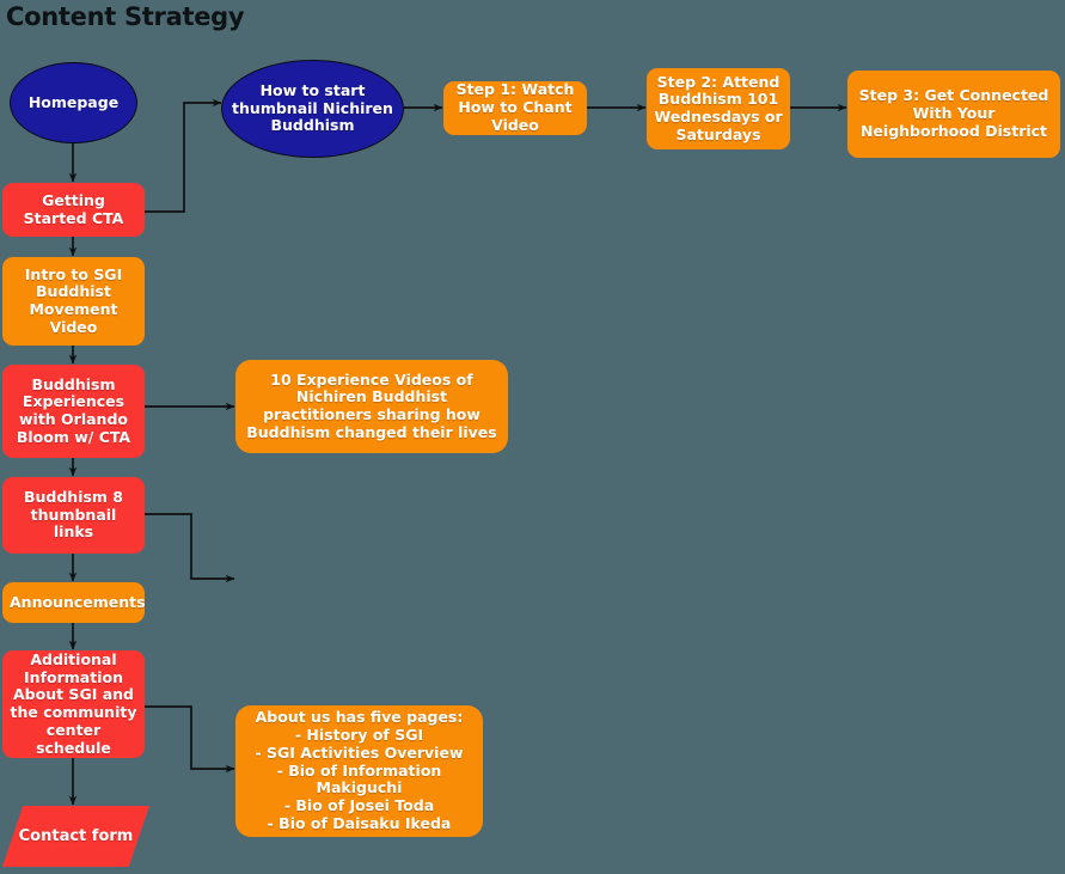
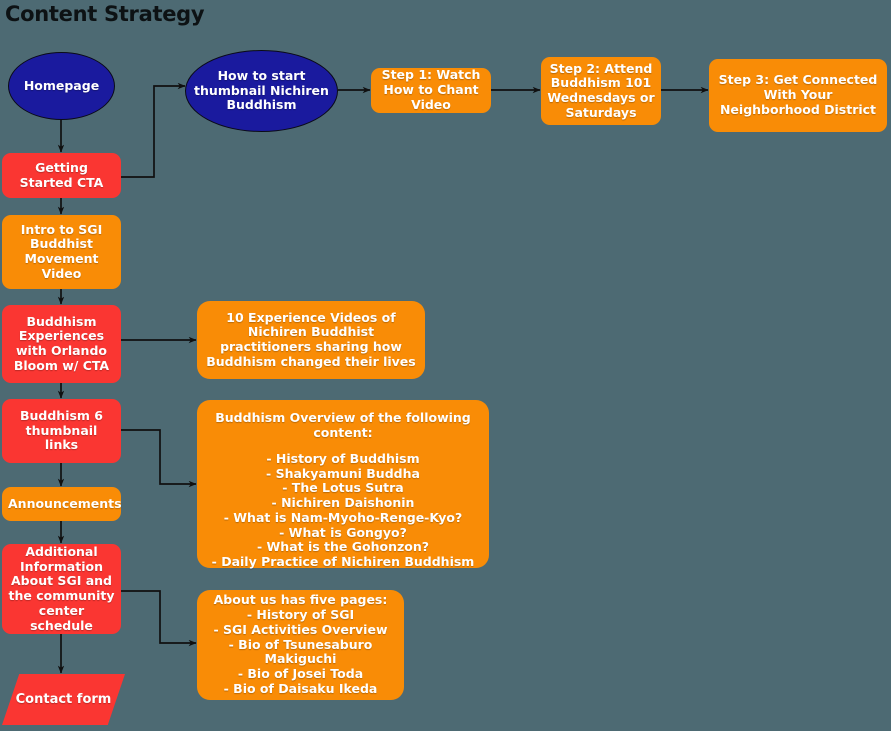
  Content Strategy
  Homepage
  How to start thumbnail Nichiren Buddhism
  Step 1: Watch How to Chant Video
  Step 2: Attend Buddhism 101 Wednesdays or Saturdays
  Step 3: Get Connected With Your Neighborhood District
  Getting Started CTA
  Intro to SGI Buddhist Movement Video
  Buddhism Experiences with Orlando Bloom w/ CTA
- Buddhism 8 thumbnail links
+ Buddhism 6 thumbnail links
  Announcements
  Additional Information About SGI and the community center schedule
  Contact form
  10 Experience Videos of Nichiren Buddhist practitioners sharing how Buddhism changed their lives
+ Buddhism Overview of the following content:
+ - History of Buddhism
+ - Shakyamuni Buddha
+ - The Lotus Sutra
+ - Nichiren Daishonin
+ - What is Nam-Myoho-Renge-Kyo?
+ - What is Gongyo?
+ - What is the Gohonzon?
+ - Daily Practice of Nichiren Buddhism
  About us has five pages:
  - History of SGI
  - SGI Activities Overview
- - Bio of Information Makiguchi
+ - Bio of Tsunesaburo Makiguchi
  - Bio of Josei Toda
  - Bio of Daisaku Ikeda
